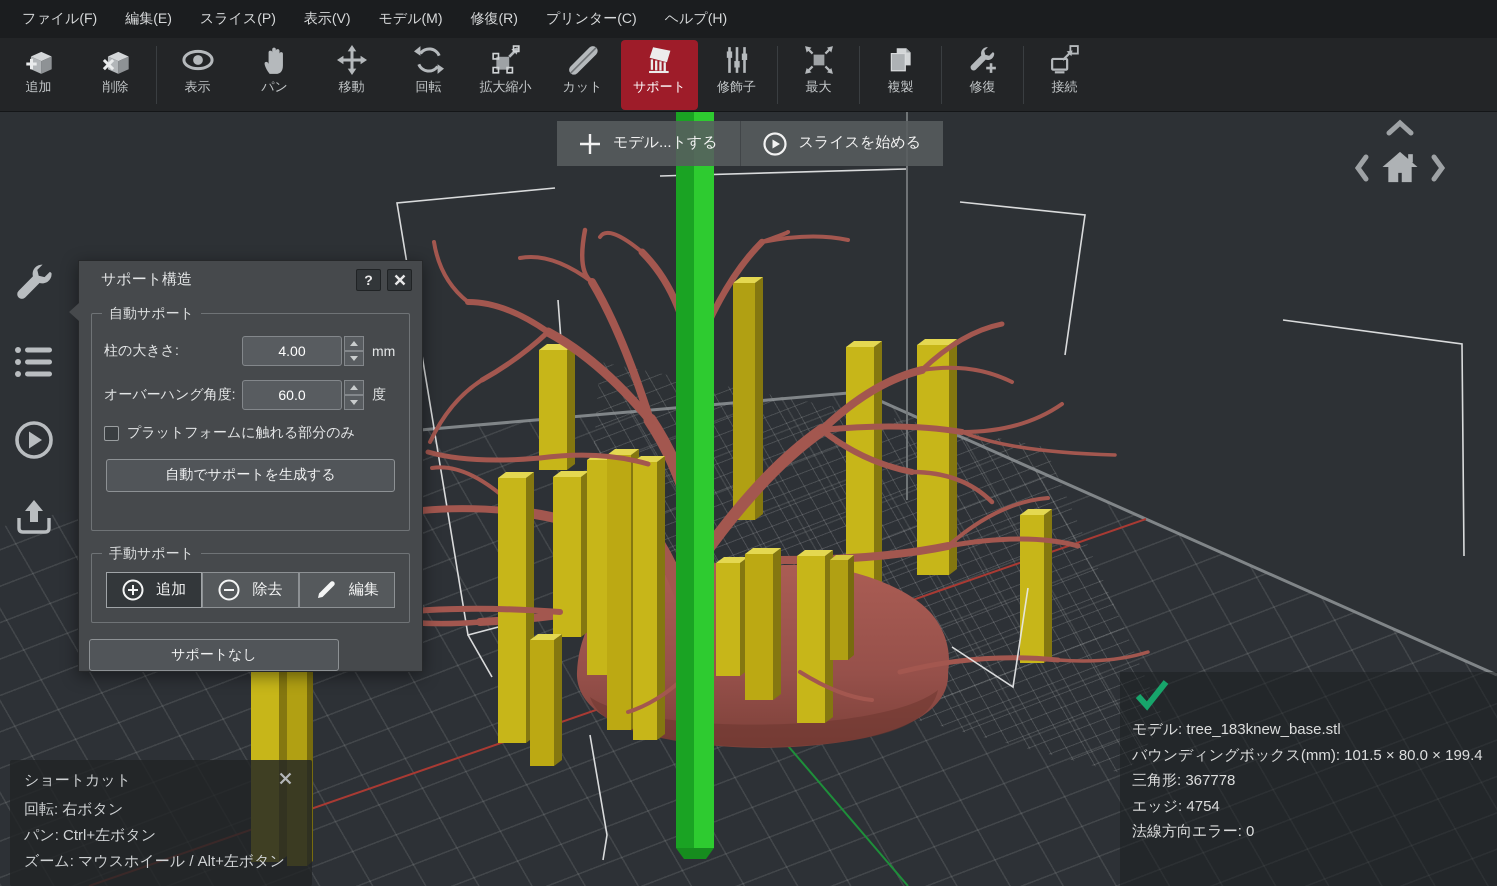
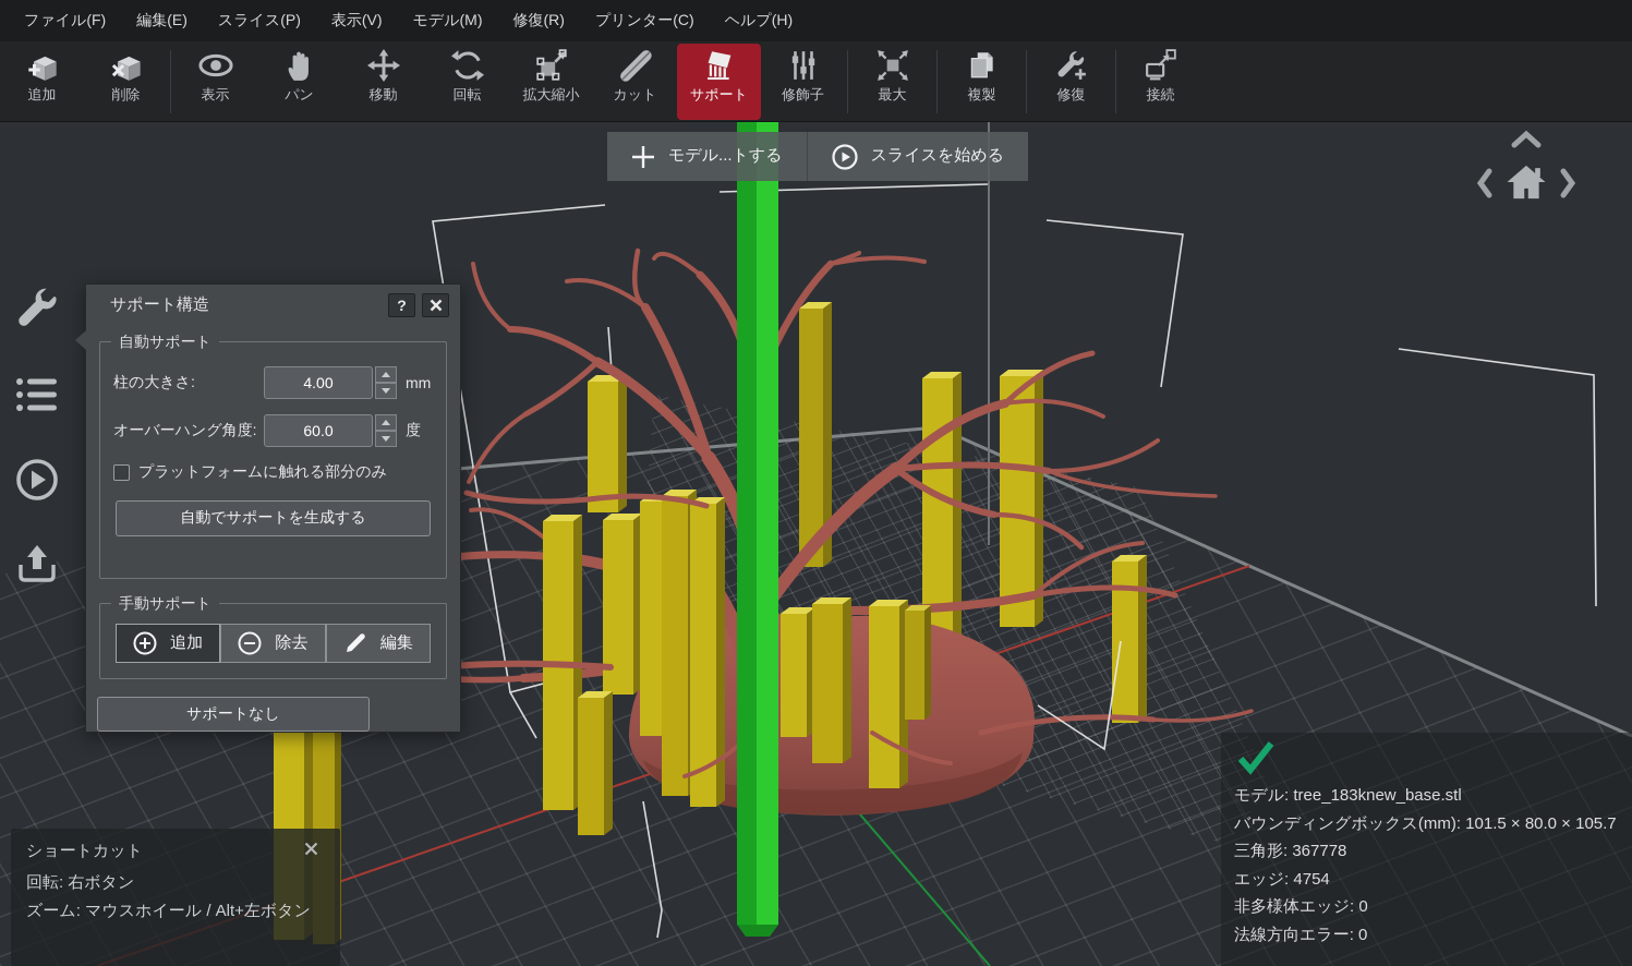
  ファイル(F)
  編集(E)
  スライス(P)
  表示(V)
  モデル(M)
  修復(R)
  プリンター(C)
  ヘルプ(H)
  追加
  削除
  表示
  パン
  移動
  回転
  拡大縮小
  カット
  サポート
  修飾子
  最大
  複製
  修復
  接続
  モデル...トする
  スライスを始める
  サポート構造
  ?
  自動サポート
  柱の大きさ:
  4.00
  mm
  オーバーハング角度:
  60.0
  度
  プラットフォームに触れる部分のみ
  自動でサポートを生成する
  手動サポート
  追加
  除去
  編集
  サポートなし
  ショートカット
  回転: 右ボタン
- パン: Ctrl+左ボタン
  ズーム: マウスホイール / Alt+左ボタン
  モデル: tree_183knew_base.stl
- バウンディングボックス(mm): 101.5 × 80.0 × 199.4
+ バウンディングボックス(mm): 101.5 × 80.0 × 105.7
  三角形: 367778
  エッジ: 4754
+ 非多様体エッジ: 0
  法線方向エラー: 0
